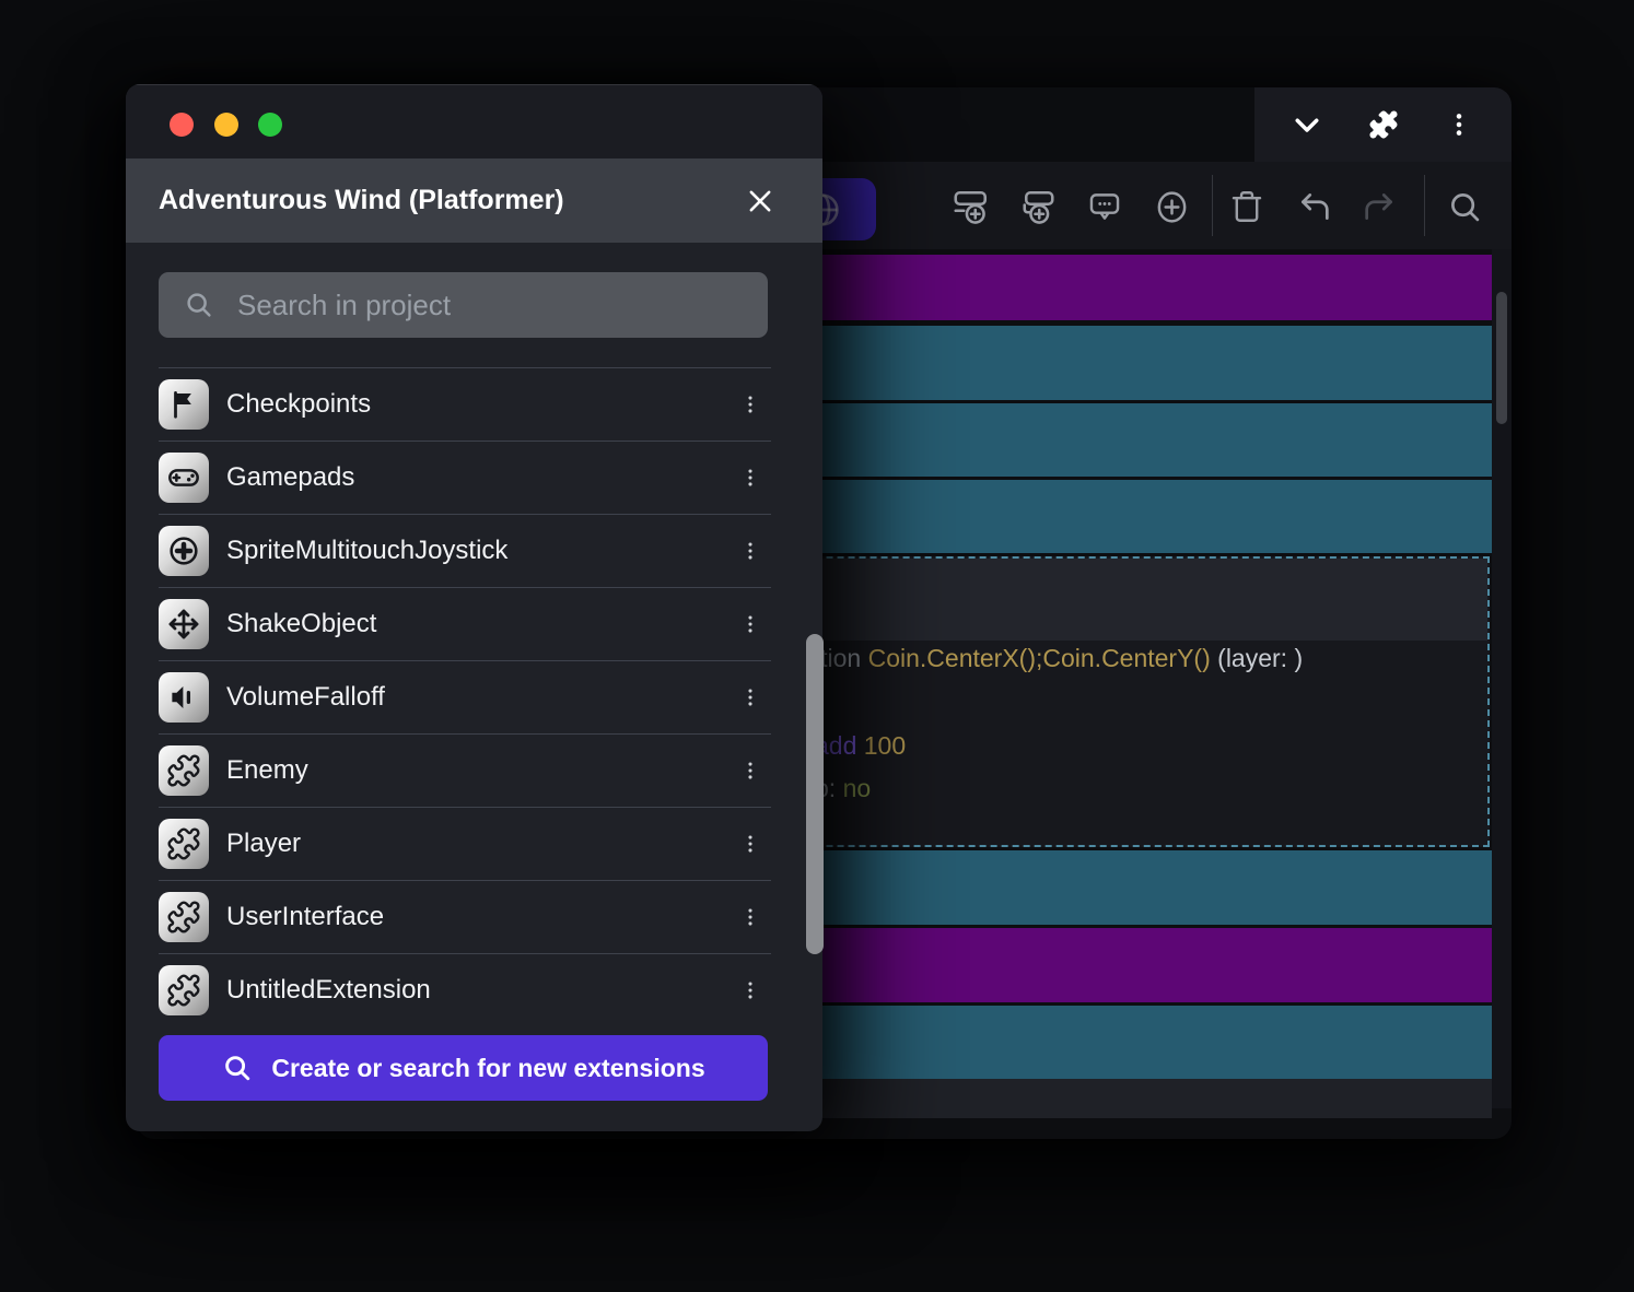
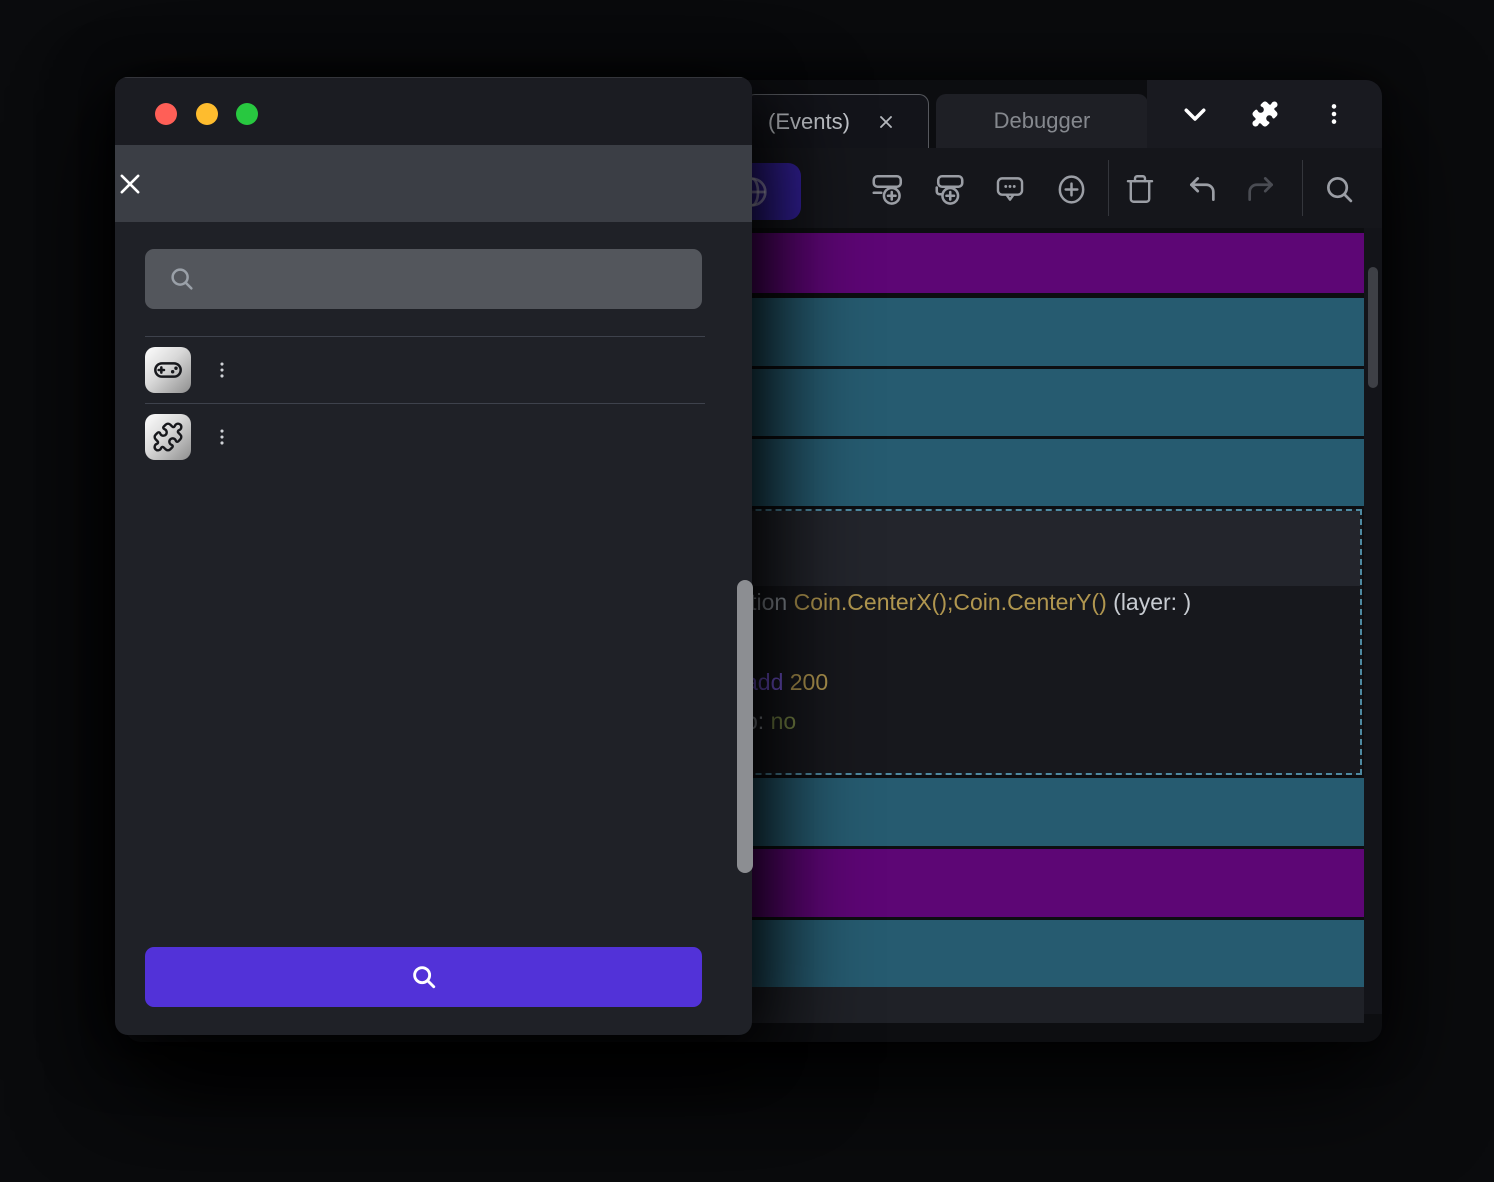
+ (Events)
+ Debugger
  tion Coin.CenterX();Coin.CenterY() (layer: )
- dd 100
+ dd 200
  : no
- Adventurous Wind (Platformer)
- Search in project
- Checkpoints
- Gamepads
- SpriteMultitouchJoystick
- ShakeObject
- VolumeFalloff
- Enemy
- Player
- UserInterface
- UntitledExtension
- Create or search for new extensions
